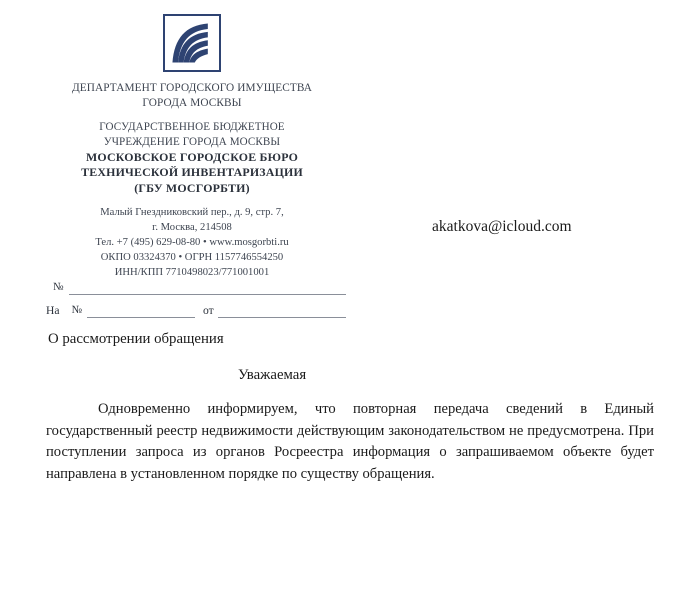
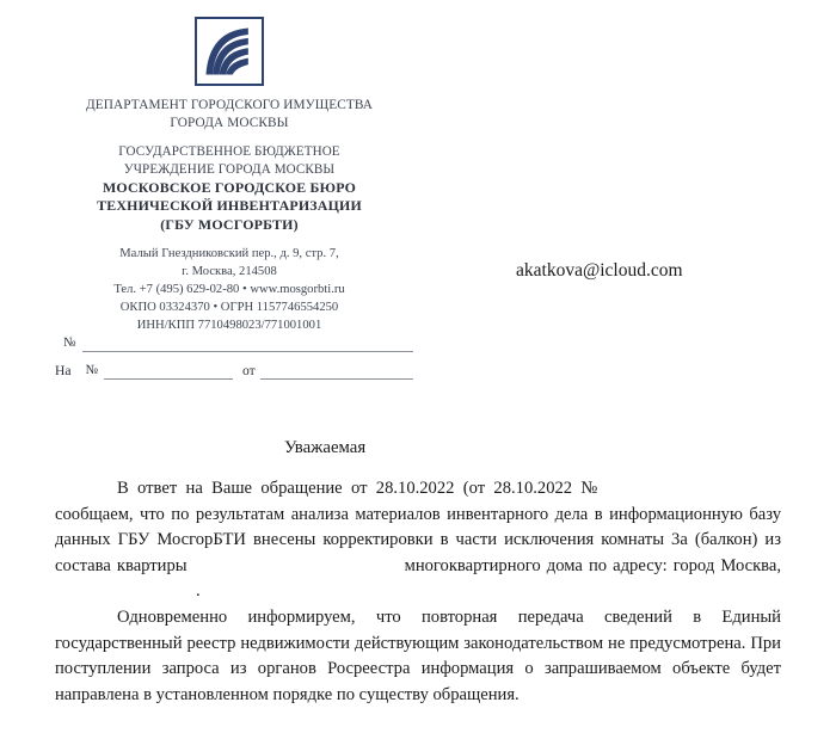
  ДЕПАРТАМЕНТ ГОРОДСКОГО ИМУЩЕСТВА
  ГОРОДА МОСКВЫ
  ГОСУДАРСТВЕННОЕ БЮДЖЕТНОЕ
  УЧРЕЖДЕНИЕ ГОРОДА МОСКВЫ
  МОСКОВСКОЕ ГОРОДСКОЕ БЮРО
  ТЕХНИЧЕСКОЙ ИНВЕНТАРИЗАЦИИ
  (ГБУ МОСГОРБТИ)
  Малый Гнездниковский пер., д. 9, стр. 7,
  г. Москва, 214508
- Тел. +7 (495) 629-08-80 • www.mosgorbti.ru
+ Тел. +7 (495) 629-02-80 • www.mosgorbti.ru
  ОКПО 03324370 • ОГРН 1157746554250
  ИНН/КПП 7710498023/771001001
  akatkova@icloud.com
  №
  На
  №
  от
- О рассмотрении обращения
  Уважаемая
+ В ответ на Ваше обращение от 28.10.2022 (от 28.10.2022 №сообщаем, что по результатам анализа материалов инвентарного дела в информационную базу данных ГБУ МосгорБТИ внесены корректировки в части исключения комнаты 3а (балкон) из состава квартиры многоквартирного дома по адресу: город Москва,.
  Одновременно информируем, что повторная передача сведений в Единый государственный реестр недвижимости действующим законодательством не предусмотрена. При поступлении запроса из органов Росреестра информация о запрашиваемом объекте будет направлена в установленном порядке по существу обращения.
